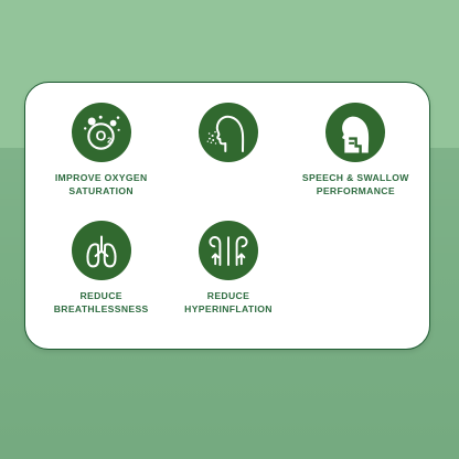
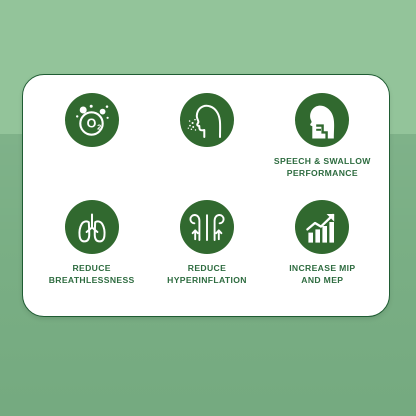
  O
  2
- IMPROVE OXYGEN
- SATURATION
  SPEECH & SWALLOW
  PERFORMANCE
  REDUCE
  BREATHLESSNESS
  REDUCE
  HYPERINFLATION
+ INCREASE MIP
+ AND MEP
